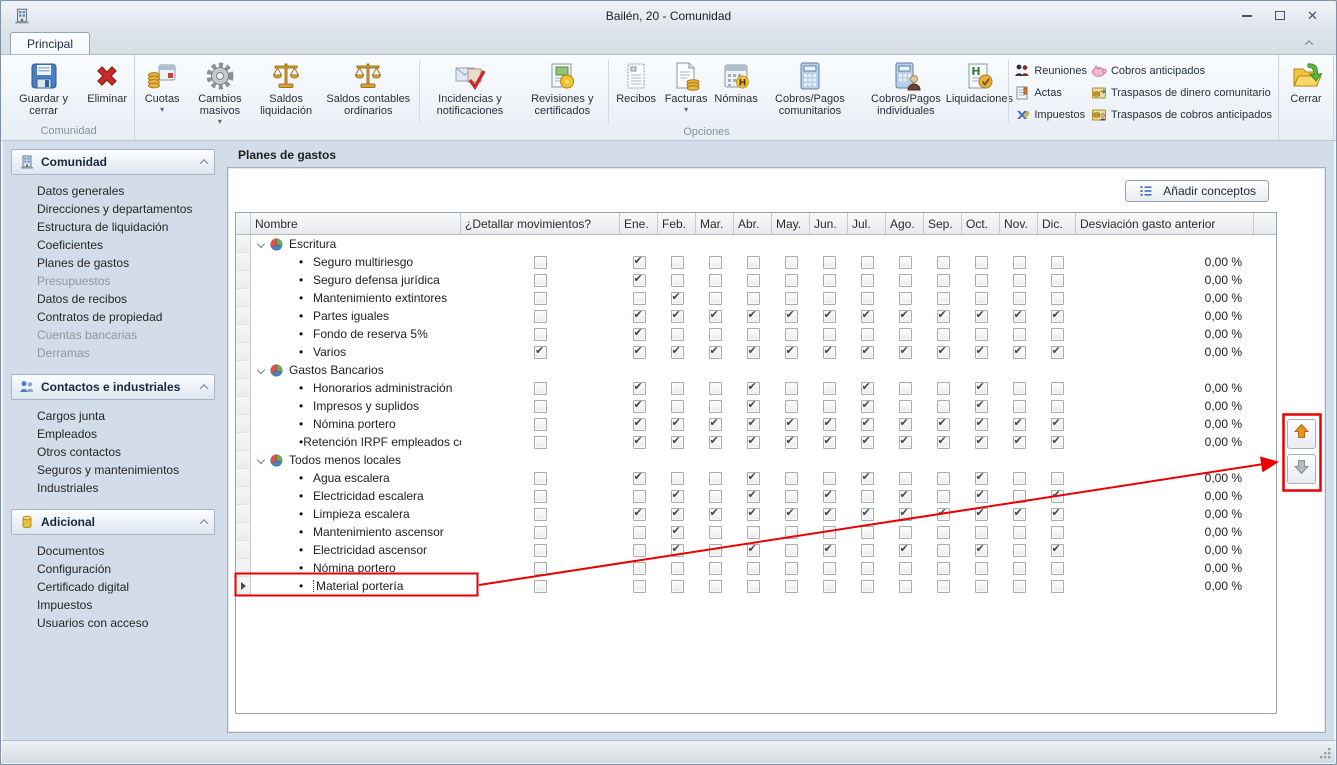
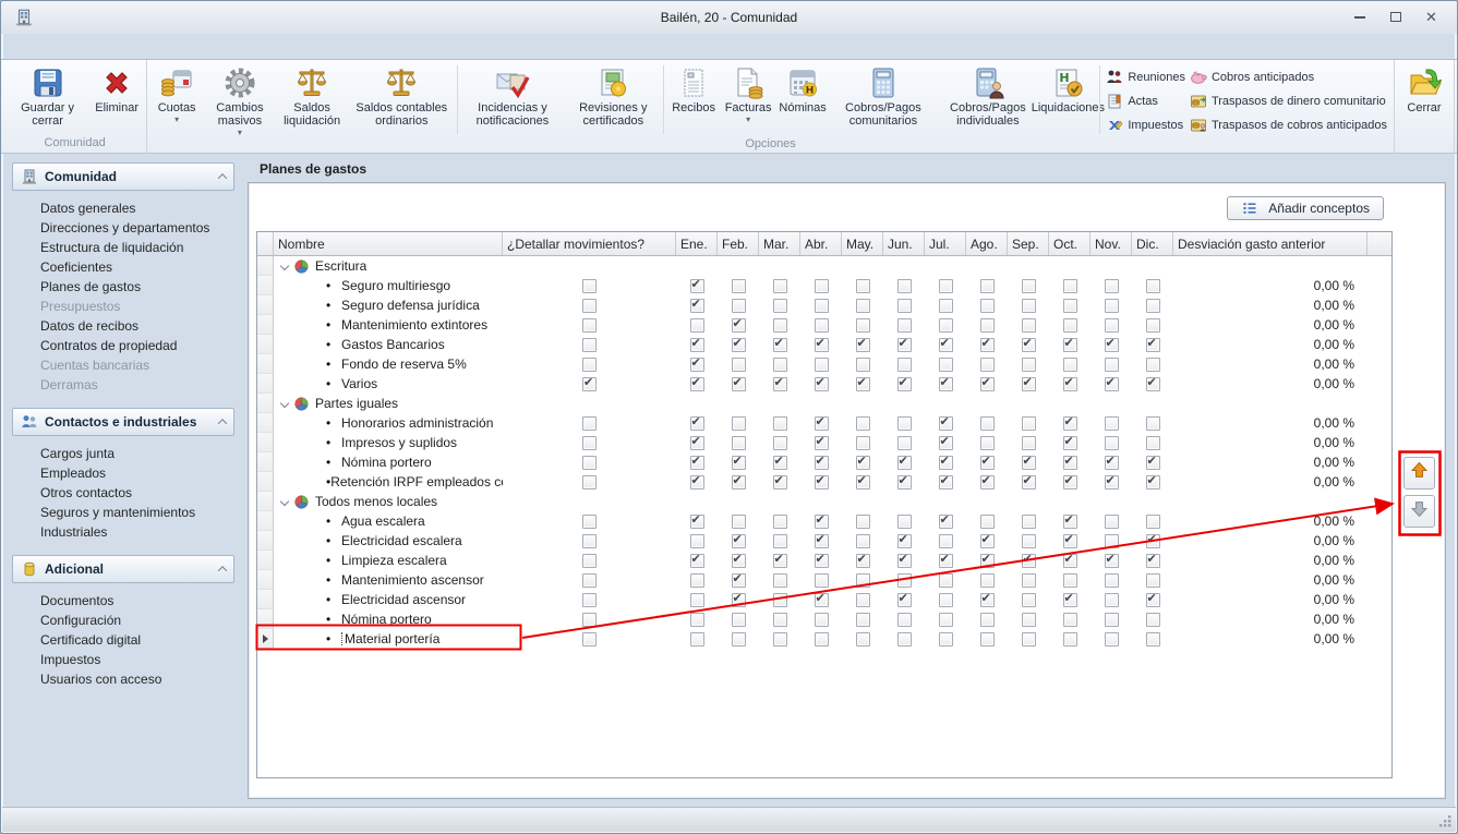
  Bailén, 20 - Comunidad
  ✕
- Principal
  Guardar y cerrar
  Eliminar
  Comunidad
  Cuotas
  ▾
  Cambios masivos
  ▾
  Saldos liquidación
  Saldos contables ordinarios
  Incidencias y notificaciones
  Revisiones y certificados
  Recibos
  Facturas
  ▾
  H
  Nóminas
  Cobros/Pagos comunitarios
  Cobros/Pagos individuales
  H
  Liquidaciones
  Reuniones
  Actas
  Impuestos
  Cobros anticipados
  Traspasos de dinero comunitario
  Traspasos de cobros anticipados
  Opciones
  Cerrar
  Comunidad
  Datos generales
  Direcciones y departamentos
  Estructura de liquidación
  Coeficientes
  Planes de gastos
  Presupuestos
  Datos de recibos
  Contratos de propiedad
  Cuentas bancarias
  Derramas
  Contactos e industriales
  Cargos junta
  Empleados
  Otros contactos
  Seguros y mantenimientos
  Industriales
  Adicional
  Documentos
  Configuración
  Certificado digital
  Impuestos
  Usuarios con acceso
  Planes de gastos
  Añadir conceptos
  Nombre
  ¿Detallar movimientos?
  Ene.
  Feb.
  Mar.
  Abr.
  May.
  Jun.
  Jul.
  Ago.
  Sep.
  Oct.
  Nov.
  Dic.
  Desviación gasto anterior
  Escritura
  •
  Seguro multiriesgo
  0,00 %
  •
  Seguro defensa jurídica
  0,00 %
  •
  Mantenimiento extintores
  0,00 %
  •
- Partes iguales
+ Gastos Bancarios
  0,00 %
  •
  Fondo de reserva 5%
  0,00 %
  •
  Varios
  0,00 %
- Gastos Bancarios
+ Partes iguales
  •
  Honorarios administración
  0,00 %
  •
  Impresos y suplidos
  0,00 %
  •
  Nómina portero
  0,00 %
  •
  Retención IRPF empleados c
  0,00 %
  Todos menos locales
  •
  Agua escalera
  0,00 %
  •
  Electricidad escalera
  0,00 %
  •
  Limpieza escalera
  0,00 %
  •
  Mantenimiento ascensor
  0,00 %
  •
  Electricidad ascensor
  0,00 %
  •
  Nómina portero
  0,00 %
  •
  Material portería
  0,00 %
